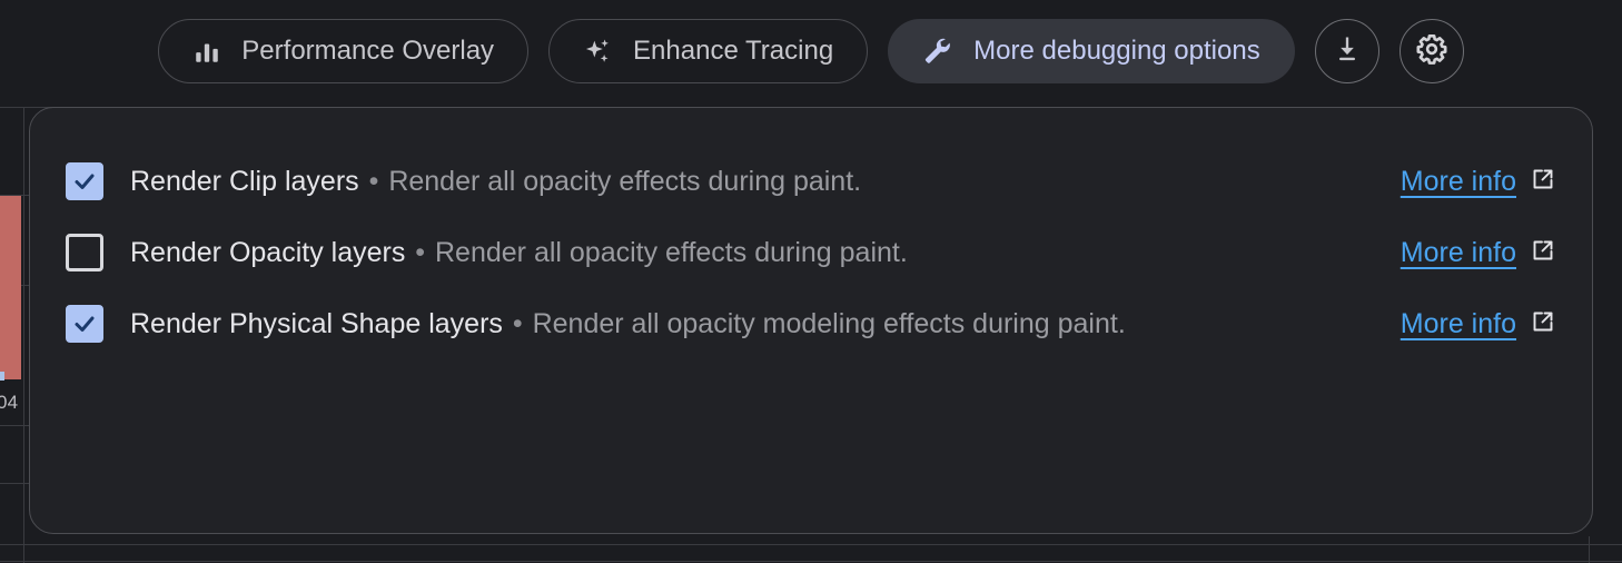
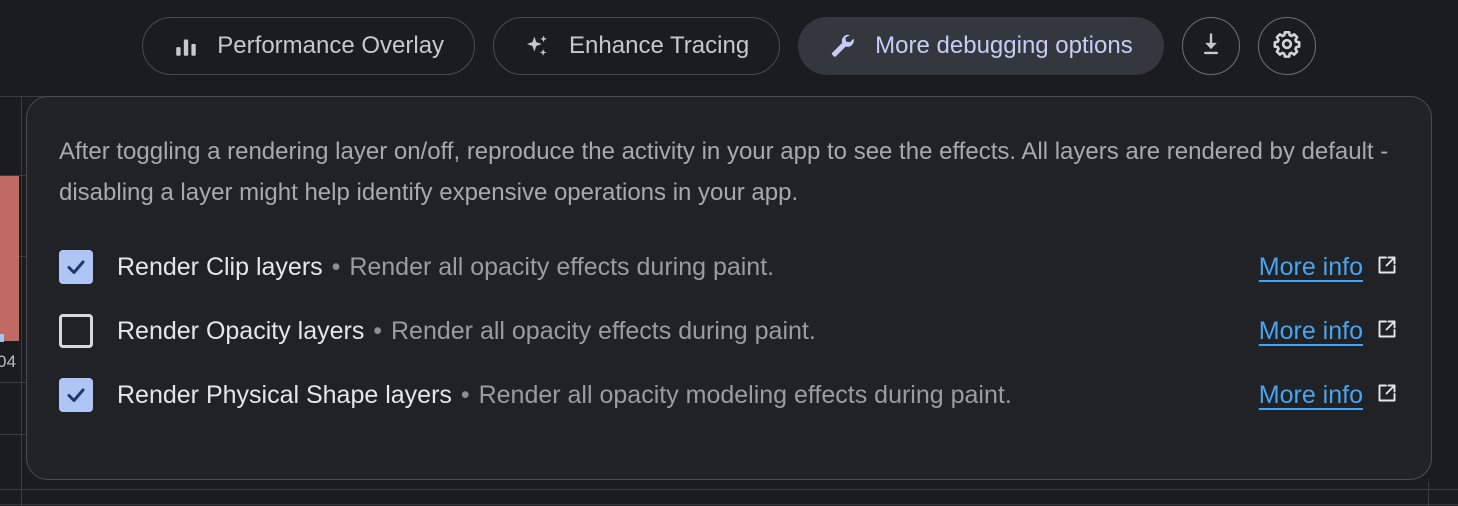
  04
  Performance Overlay
  Enhance Tracing
  More debugging options
+ After toggling a rendering layer on/off, reproduce the activity in your app to see the effects. All layers are rendered by default - disabling a layer might help identify expensive operations in your app.
  Render Clip layers • Render all opacity effects during paint.
  More info
  Render Opacity layers • Render all opacity effects during paint.
  More info
  Render Physical Shape layers • Render all opacity modeling effects during paint.
  More info
